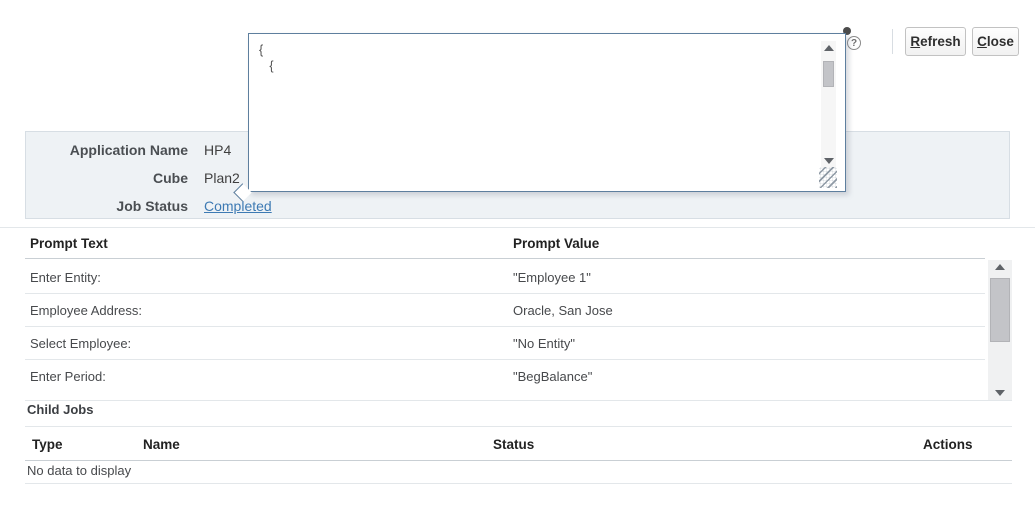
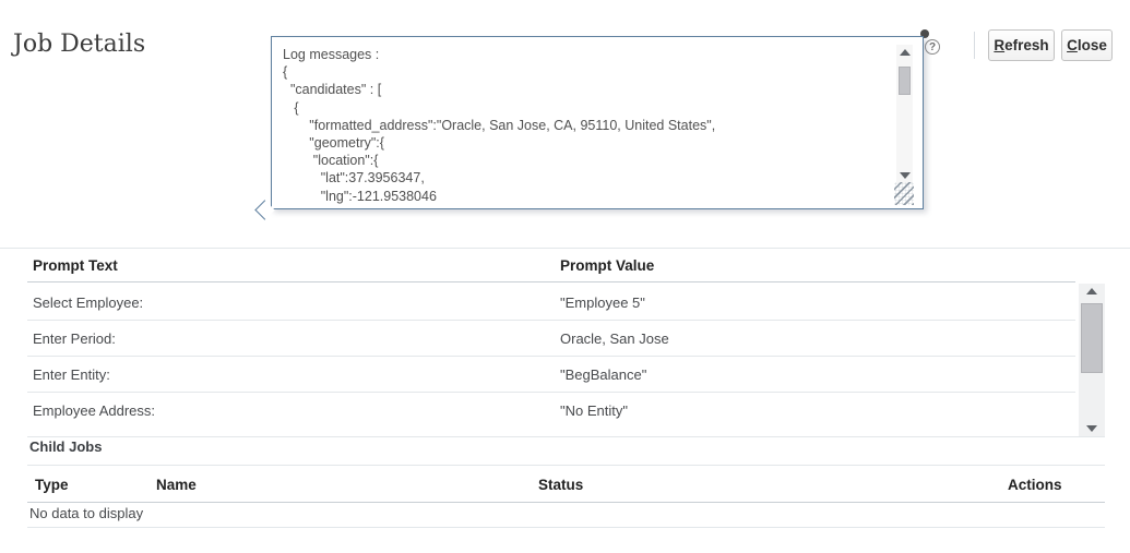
+ Job Details
  ?
  Refresh
  Close
- Application Name
- HP4
- Cube
- Plan2
- Job Status
- Completed
  Prompt Text
  Prompt Value
- Enter Entity:
+ Select Employee:
- "Employee 1"
+ "Employee 5"
- Employee Address:
+ Enter Period:
  Oracle, San Jose
- Select Employee:
+ Enter Entity:
- "No Entity"
+ "BegBalance"
- Enter Period:
+ Employee Address:
- "BegBalance"
+ "No Entity"
  Child Jobs
  Type
  Name
  Status
  Actions
  No data to display
+ Log messages :
  {
+ "candidates" : [
  {
+ "formatted_address":"Oracle, San Jose, CA, 95110, United States",
+ "geometry":{
+ "location":{
+ "lat":37.3956347,
+ "lng":-121.9538046
